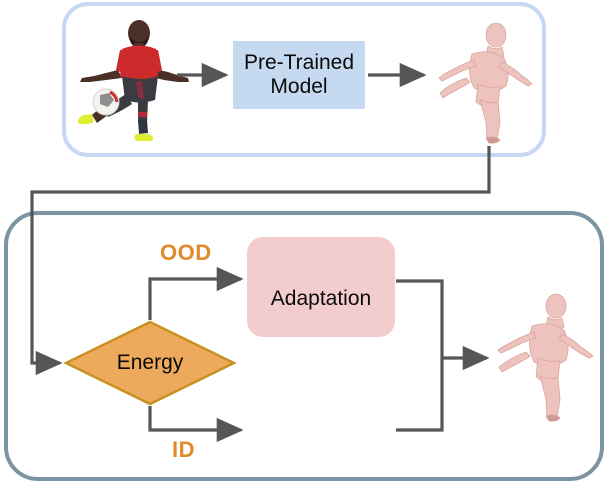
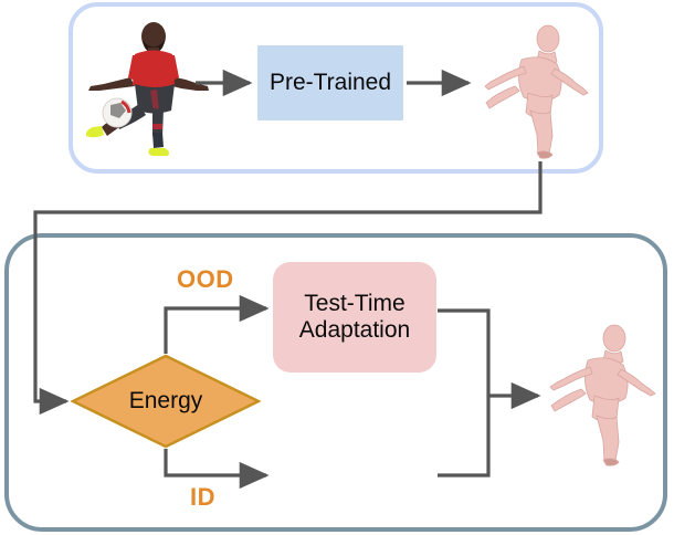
  Pre-Trained
- Model
  Energy
  OOD
  ID
+ Test-Time
  Adaptation
